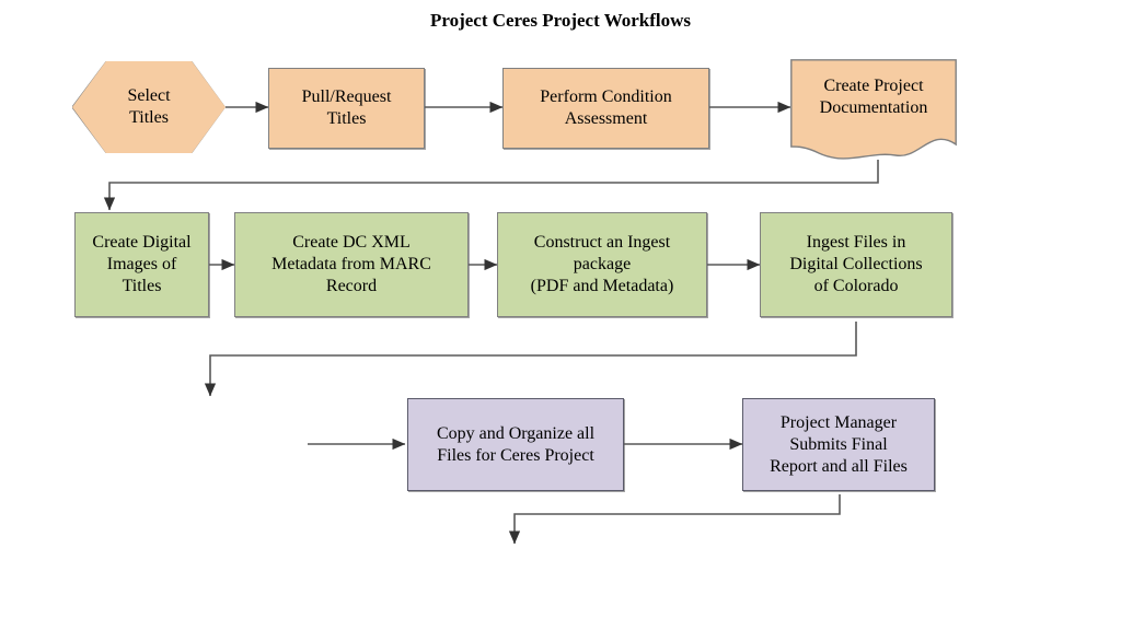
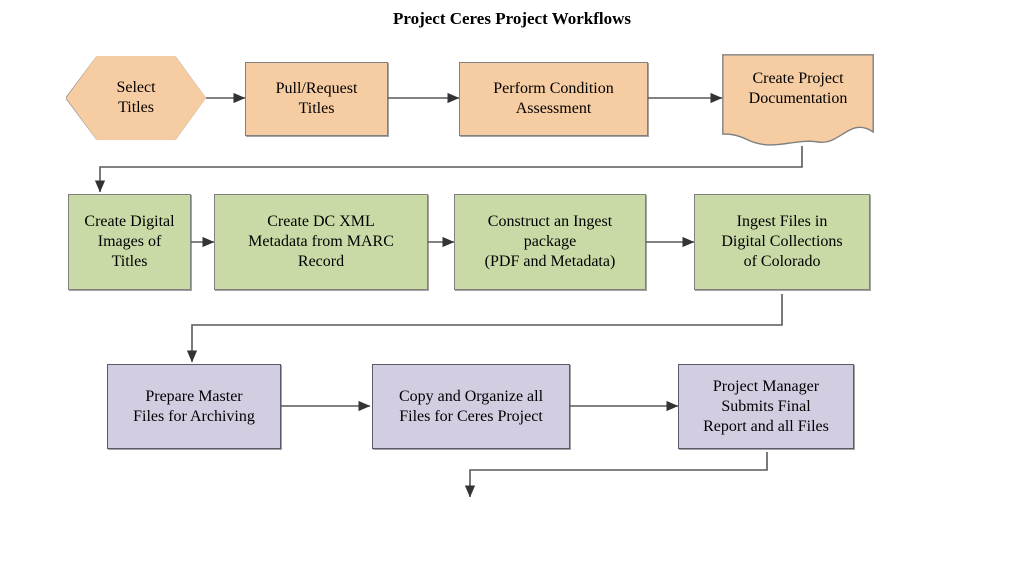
  Project Ceres Project Workflows
  Select
  Titles
  Pull/Request
  Titles
  Perform Condition
  Assessment
  Create Project
  Documentation
  Create Digital
  Images of
  Titles
  Create DC XML
  Metadata from MARC
  Record
  Construct an Ingest
  package
  (PDF and Metadata)
  Ingest Files in
  Digital Collections
  of Colorado
+ Prepare Master
+ Files for Archiving
  Copy and Organize all
  Files for Ceres Project
  Project Manager
  Submits Final
  Report and all Files
